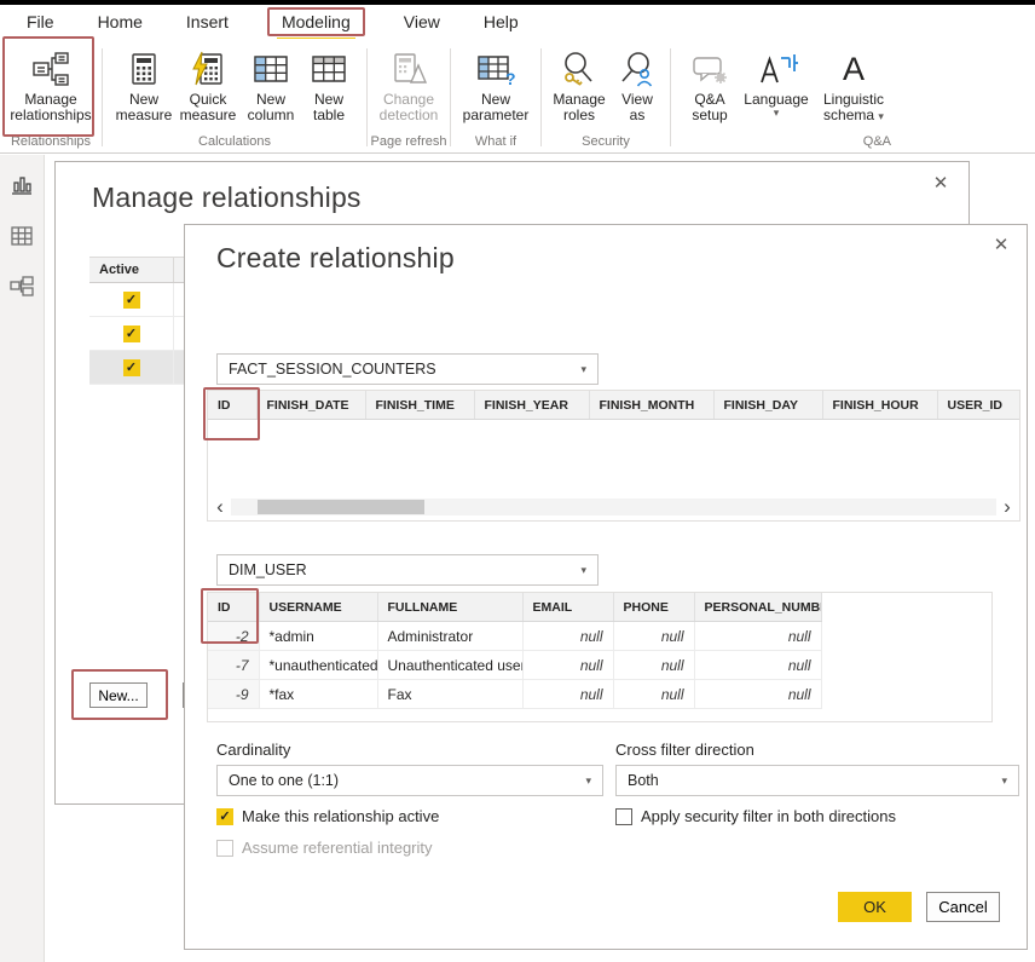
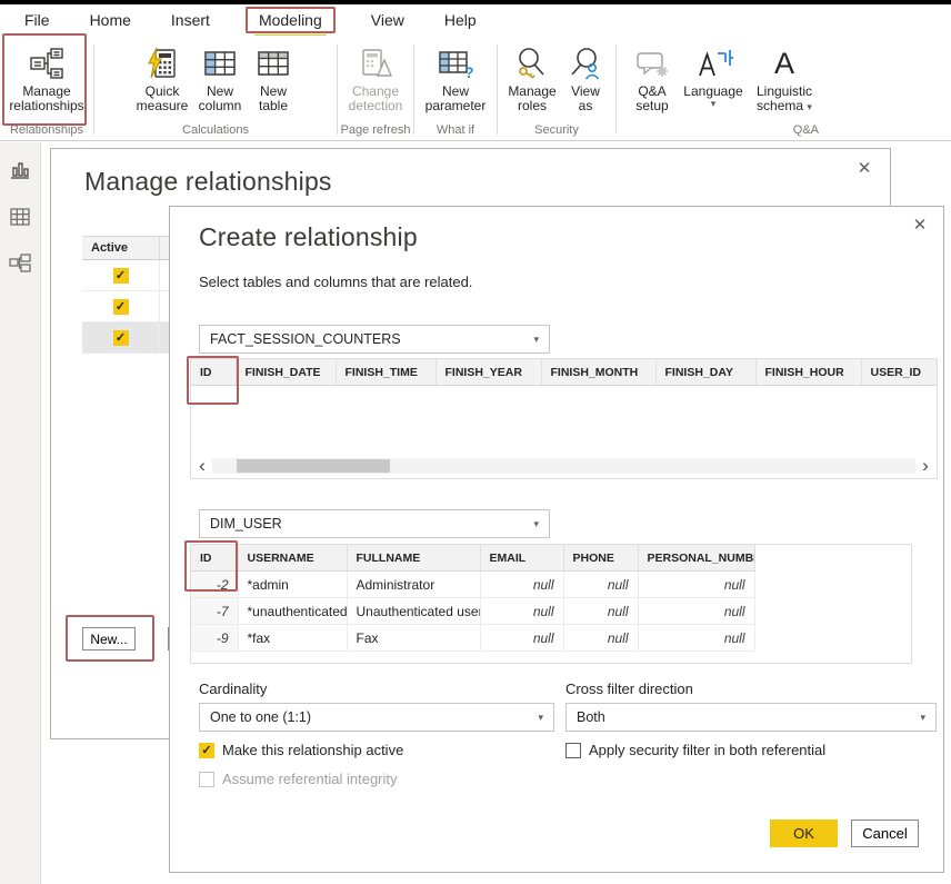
  File
  Home
  Insert
  Modeling
  View
  Help
  Manage relationships
  Relationships
- New measure
  Quick measure
  New column
  New table
  Calculations
  Change detection
  Page refresh
  ?
  New parameter
  What if
  Manage roles
  View as
  Security
  Q&A setup
  Language
  ▾
  A
  Linguistic schema ▾
  Q&A
  Manage relationships
  ✕
  Active
  ✓
  ✓
  ✓
  New...
  Create relationship
  ✕
+ Select tables and columns that are related.
  FACT_SESSION_COUNTERS
  ▾
  ID	FINISH_DATE	FINISH_TIME	FINISH_YEAR	FINISH_MONTH	FINISH_DAY	FINISH_HOUR	USER_ID
  ‹
  ›
  DIM_USER
  ▾
  ID	USERNAME	FULLNAME	EMAIL	PHONE	PERSONAL_NUMB
  -2	*admin	Administrator	null	null	null
  -7	*unauthenticated	Unauthenticated use	null	null	null
  -9	*fax	Fax	null	null	null
  Cardinality
  Cross filter direction
  One to one (1:1)
  ▾
  Both
  ▾
  ✓
  Make this relationship active
- Apply security filter in both directions
+ Apply security filter in both referential
  Assume referential integrity
  OK
  Cancel
